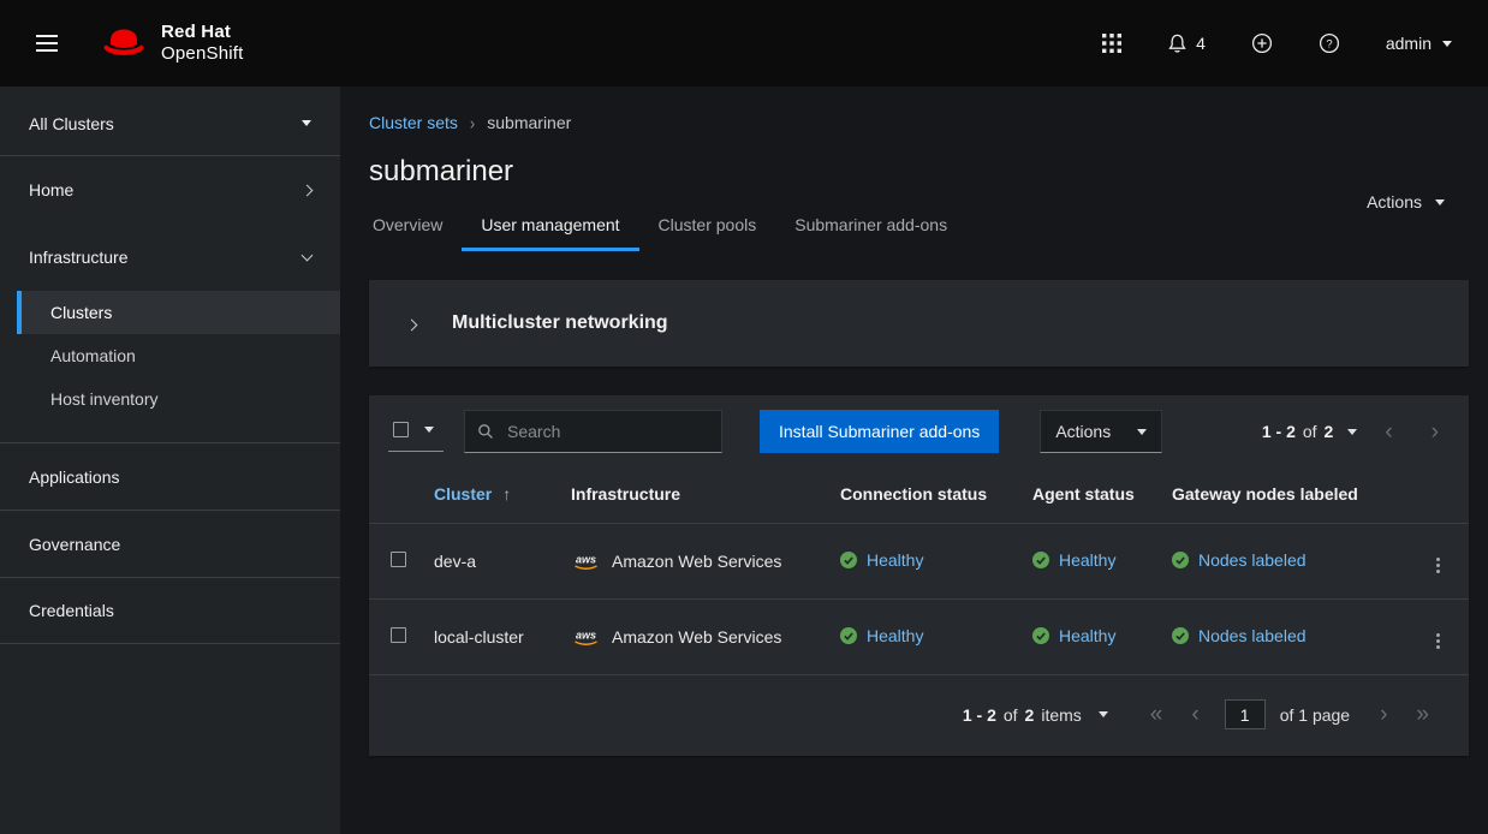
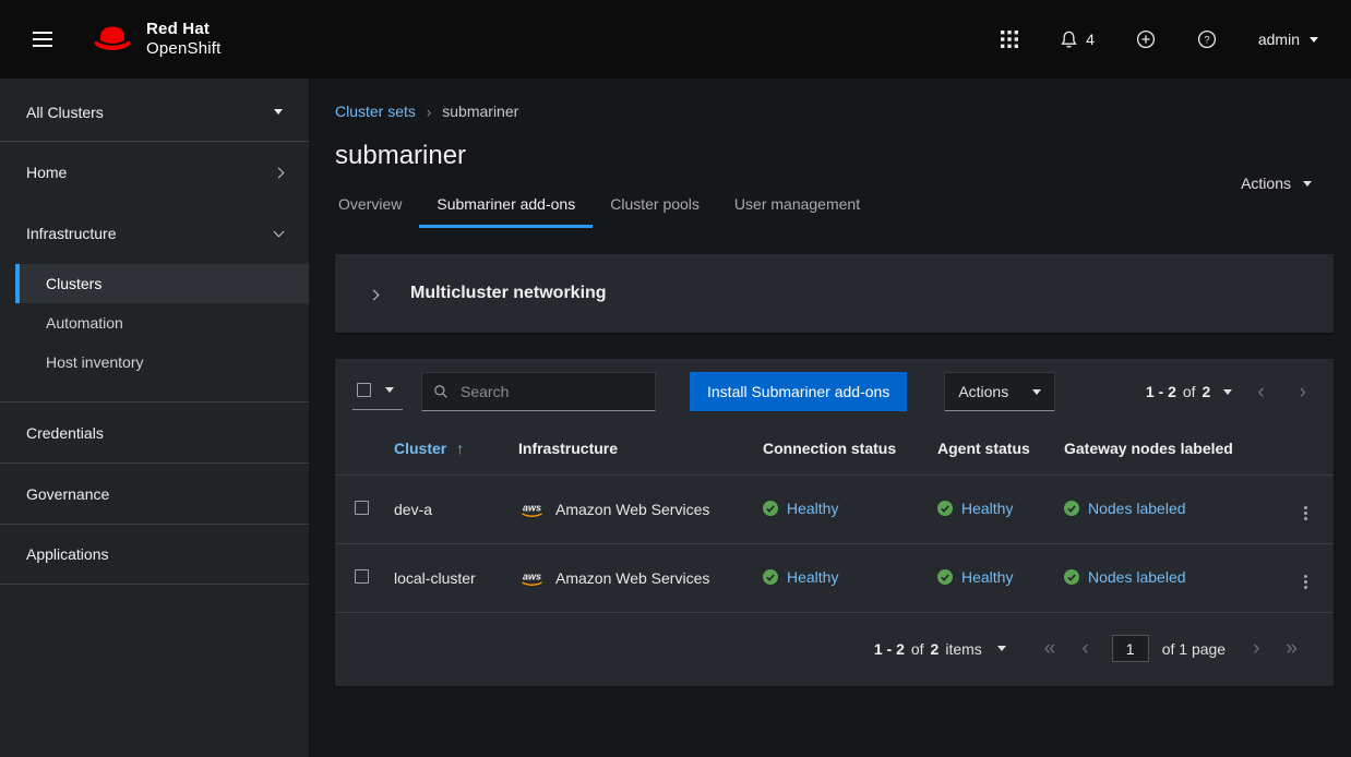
  Red Hat
  OpenShift
  4
  ?
  admin
  All Clusters
  Home
  Infrastructure
  Clusters
  Automation
  Host inventory
- Applications
+ Credentials
  Governance
- Credentials
+ Applications
  Cluster sets
  ›
  submariner
  submariner
  Overview
- User management
+ Submariner add-ons
  Cluster pools
- Submariner add-ons
+ User management
  Actions
  Multicluster networking
  Search
  Install Submariner add-ons
  Actions
  1 - 2
  of
  2
  ‹
  ›
  	Cluster ↑	Infrastructure	Connection status	Agent status	Gateway nodes labeled
  	dev-a	aws Amazon Web Services	Healthy	Healthy	Nodes labeled
  	local-cluster	aws Amazon Web Services	Healthy	Healthy	Nodes labeled
  1 - 2
  of
  2
  items
  «
  ‹
  1
  of 1 page
  ›
  »
